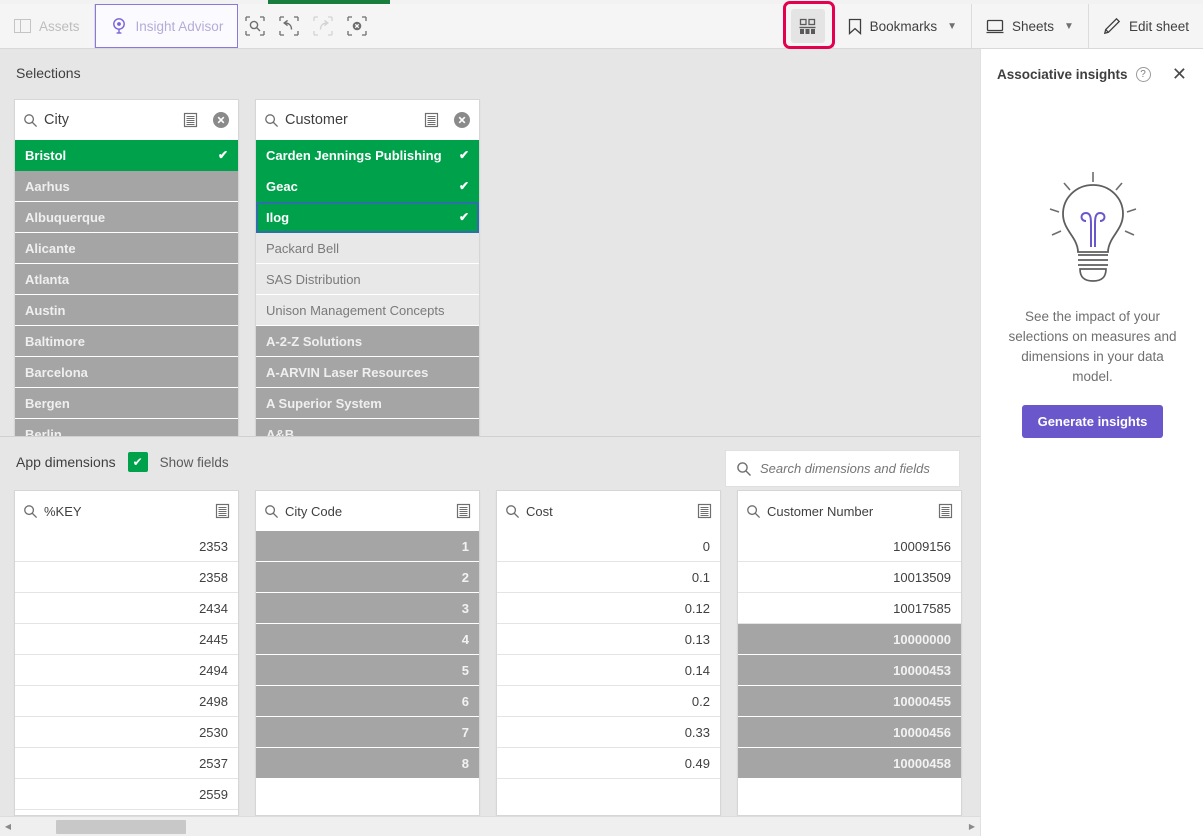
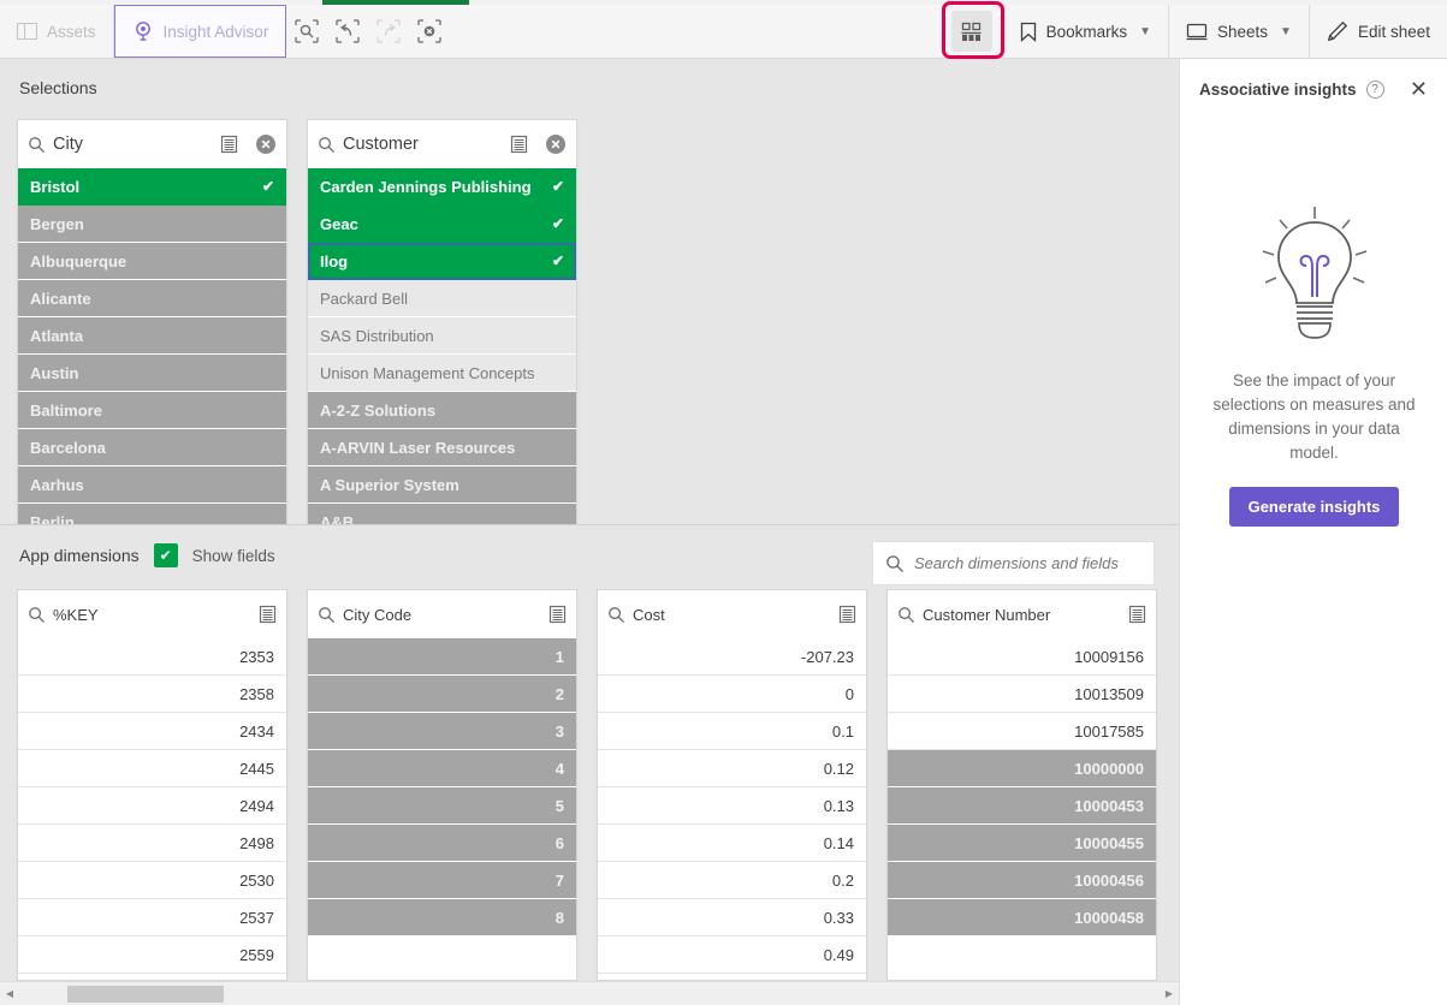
  Assets
  Insight Advisor
  Bookmarks
  ▼
  Sheets
  ▼
  Edit sheet
  Selections
  City
  Bristol
  ✔
- Aarhus
+ Bergen
  Albuquerque
  Alicante
  Atlanta
  Austin
  Baltimore
  Barcelona
- Bergen
+ Aarhus
  Berlin
  Customer
  Carden Jennings Publishing
  ✔
  Geac
  ✔
  Ilog
  ✔
  Packard Bell
  SAS Distribution
  Unison Management Concepts
  A-2-Z Solutions
  A-ARVIN Laser Resources
  A Superior System
  A&B
  App dimensions
  ✔
  Show fields
  Search dimensions and fields
  %KEY
  2353
  2358
  2434
  2445
  2494
  2498
  2530
  2537
  2559
  City Code
  1
  2
  3
  4
  5
  6
  7
  8
  Cost
+ -207.23
  0
  0.1
  0.12
  0.13
  0.14
  0.2
  0.33
  0.49
  Customer Number
  10009156
  10013509
  10017585
  10000000
  10000453
  10000455
  10000456
  10000458
  ◀
  ▶
  Associative insights
  ?
  ✕
  See the impact of your selections on measures and dimensions in your data model.
  Generate insights
